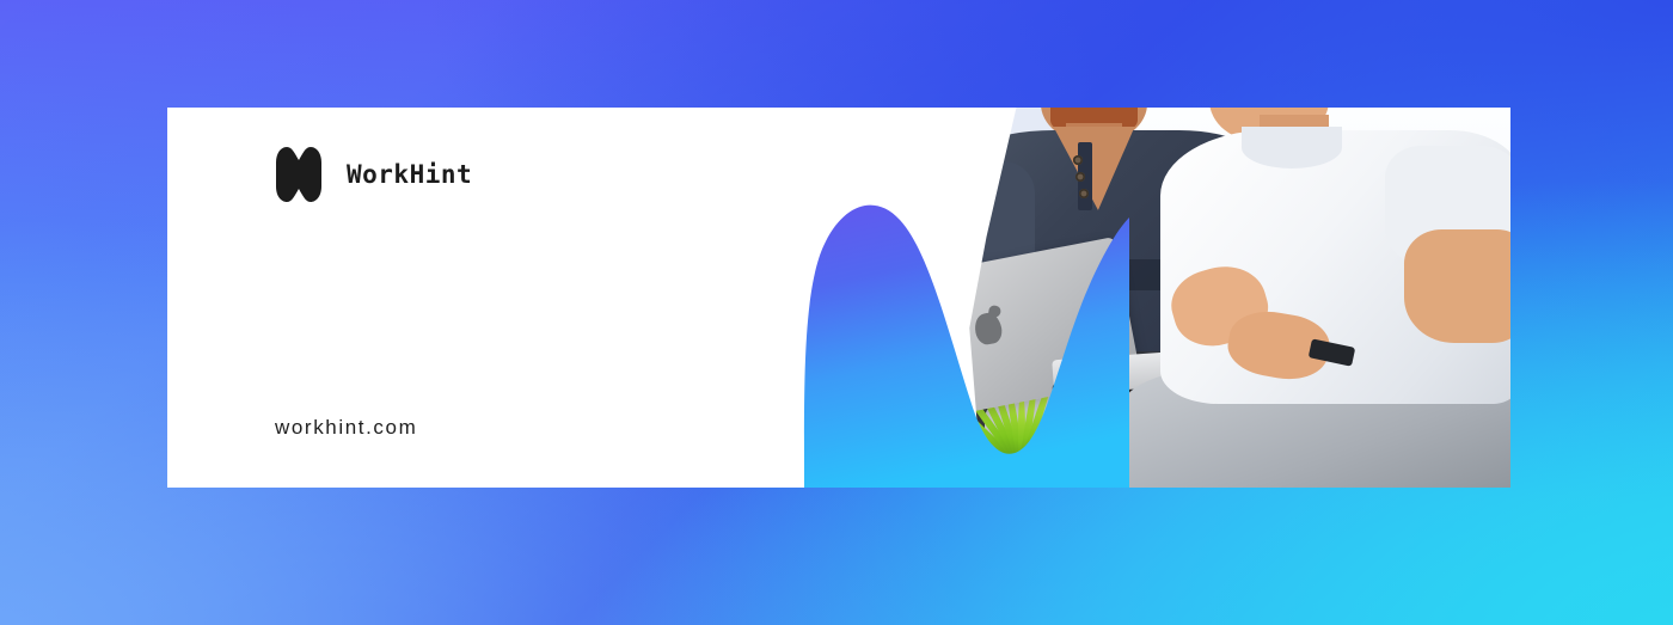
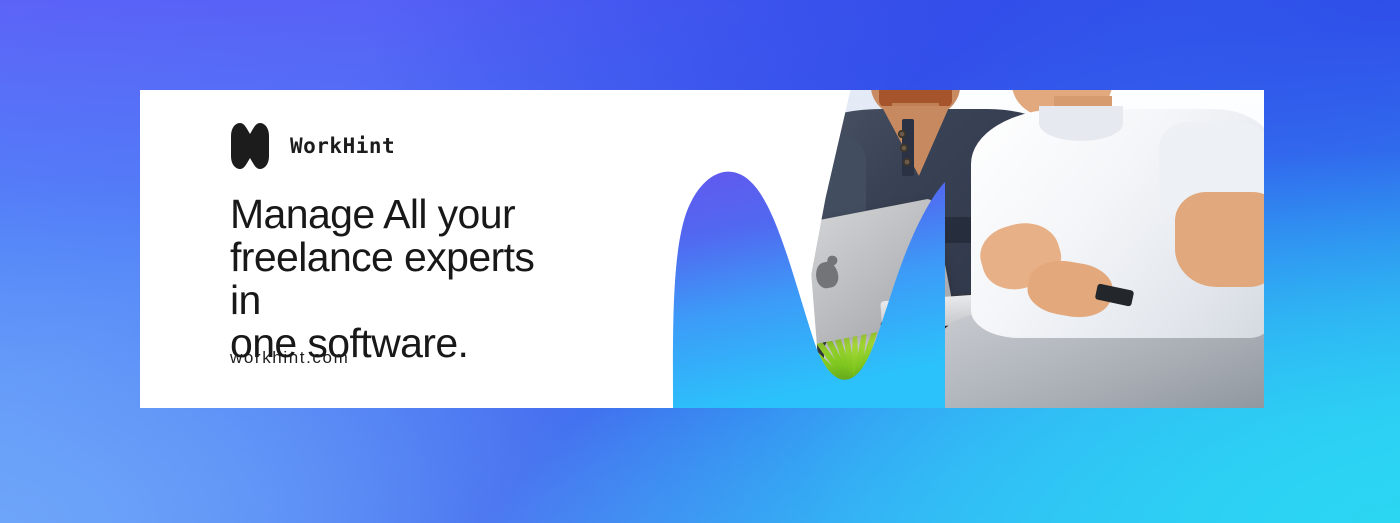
  WorkHint
+ Manage All your
+ freelance experts in
+ one software.
  workhint.com
